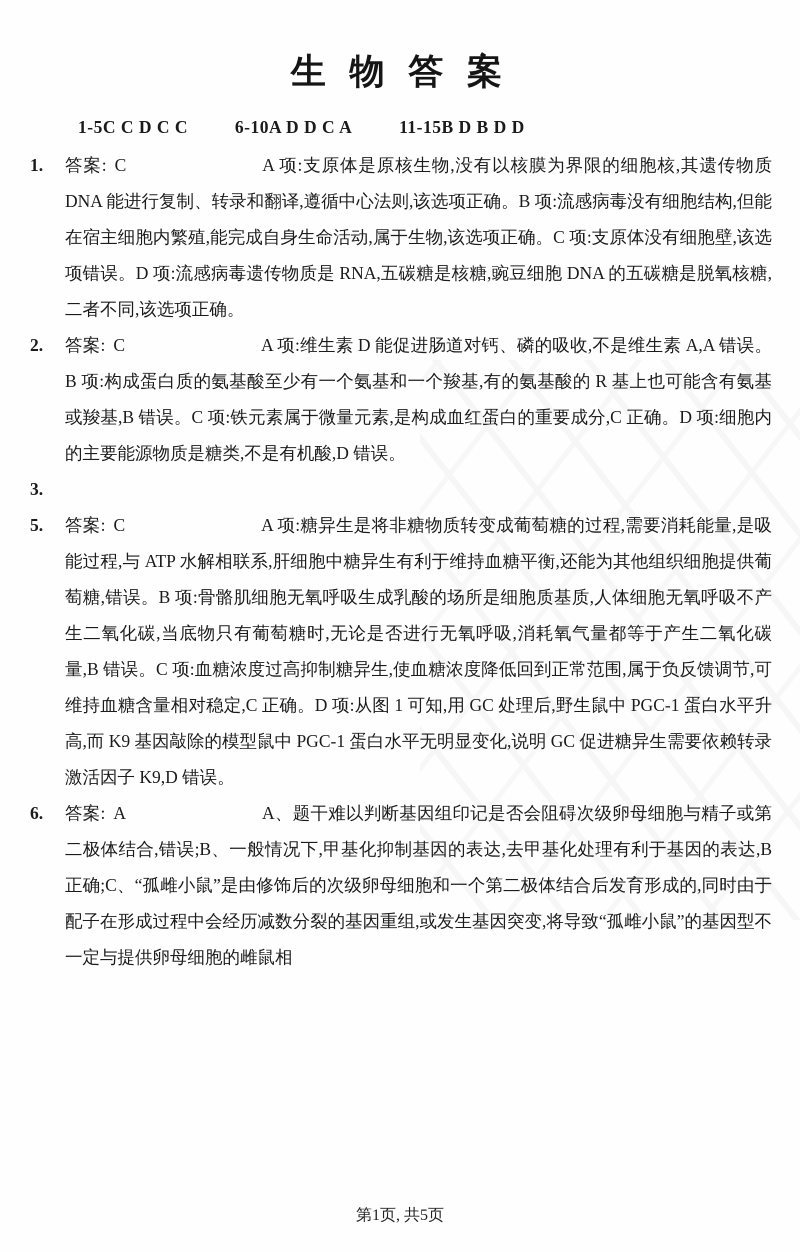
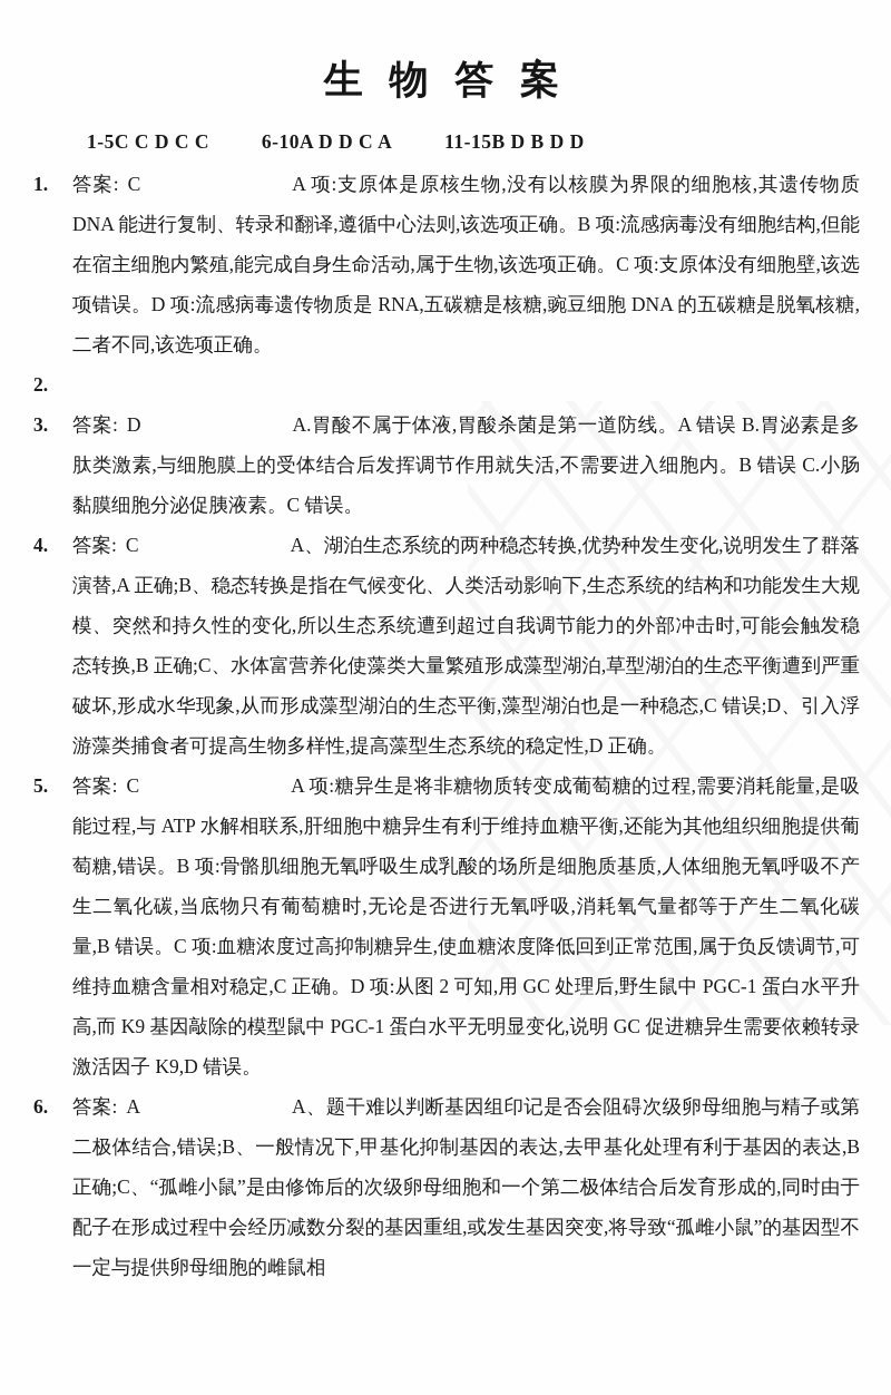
  生 物 答 案
  1-5C C D C C 6-10A D D C A 11-15B D B D D
  1.
  答案: C A 项:支原体是原核生物,没有以核膜为界限的细胞核,其遗传物质 DNA 能进行复制、转录和翻译,遵循中心法则,该选项正确。B 项:流感病毒没有细胞结构,但能在宿主细胞内繁殖,能完成自身生命活动,属于生物,该选项正确。C 项:支原体没有细胞壁,该选项错误。D 项:流感病毒遗传物质是 RNA,五碳糖是核糖,豌豆细胞 DNA 的五碳糖是脱氧核糖,二者不同,该选项正确。
  2.
- 答案: C A 项:维生素 D 能促进肠道对钙、磷的吸收,不是维生素 A,A 错误。B 项:构成蛋白质的氨基酸至少有一个氨基和一个羧基,有的氨基酸的 R 基上也可能含有氨基或羧基,B 错误。C 项:铁元素属于微量元素,是构成血红蛋白的重要成分,C 正确。D 项:细胞内的主要能源物质是糖类,不是有机酸,D 错误。
  3.
+ 答案: D A.胃酸不属于体液,胃酸杀菌是第一道防线。A 错误 B.胃泌素是多肽类激素,与细胞膜上的受体结合后发挥调节作用就失活,不需要进入细胞内。B 错误 C.小肠黏膜细胞分泌促胰液素。C 错误。
+ 4.
+ 答案: C A、湖泊生态系统的两种稳态转换,优势种发生变化,说明发生了群落演替,A 正确;B、稳态转换是指在气候变化、人类活动影响下,生态系统的结构和功能发生大规模、突然和持久性的变化,所以生态系统遭到超过自我调节能力的外部冲击时,可能会触发稳态转换,B 正确;C、水体富营养化使藻类大量繁殖形成藻型湖泊,草型湖泊的生态平衡遭到严重破坏,形成水华现象,从而形成藻型湖泊的生态平衡,藻型湖泊也是一种稳态,C 错误;D、引入浮游藻类捕食者可提高生物多样性,提高藻型生态系统的稳定性,D 正确。
  5.
- 答案: C A 项:糖异生是将非糖物质转变成葡萄糖的过程,需要消耗能量,是吸能过程,与 ATP 水解相联系,肝细胞中糖异生有利于维持血糖平衡,还能为其他组织细胞提供葡萄糖,错误。B 项:骨骼肌细胞无氧呼吸生成乳酸的场所是细胞质基质,人体细胞无氧呼吸不产生二氧化碳,当底物只有葡萄糖时,无论是否进行无氧呼吸,消耗氧气量都等于产生二氧化碳量,B 错误。C 项:血糖浓度过高抑制糖异生,使血糖浓度降低回到正常范围,属于负反馈调节,可维持血糖含量相对稳定,C 正确。D 项:从图 1 可知,用 GC 处理后,野生鼠中 PGC-1 蛋白水平升高,而 K9 基因敲除的模型鼠中 PGC-1 蛋白水平无明显变化,说明 GC 促进糖异生需要依赖转录激活因子 K9,D 错误。
+ 答案: C A 项:糖异生是将非糖物质转变成葡萄糖的过程,需要消耗能量,是吸能过程,与 ATP 水解相联系,肝细胞中糖异生有利于维持血糖平衡,还能为其他组织细胞提供葡萄糖,错误。B 项:骨骼肌细胞无氧呼吸生成乳酸的场所是细胞质基质,人体细胞无氧呼吸不产生二氧化碳,当底物只有葡萄糖时,无论是否进行无氧呼吸,消耗氧气量都等于产生二氧化碳量,B 错误。C 项:血糖浓度过高抑制糖异生,使血糖浓度降低回到正常范围,属于负反馈调节,可维持血糖含量相对稳定,C 正确。D 项:从图 2 可知,用 GC 处理后,野生鼠中 PGC-1 蛋白水平升高,而 K9 基因敲除的模型鼠中 PGC-1 蛋白水平无明显变化,说明 GC 促进糖异生需要依赖转录激活因子 K9,D 错误。
  6.
  答案: A A、题干难以判断基因组印记是否会阻碍次级卵母细胞与精子或第二极体结合,错误;B、一般情况下,甲基化抑制基因的表达,去甲基化处理有利于基因的表达,B 正确;C、“孤雌小鼠”是由修饰后的次级卵母细胞和一个第二极体结合后发育形成的,同时由于配子在形成过程中会经历减数分裂的基因重组,或发生基因突变,将导致“孤雌小鼠”的基因型不一定与提供卵母细胞的雌鼠相
- 第1页, 共5页
